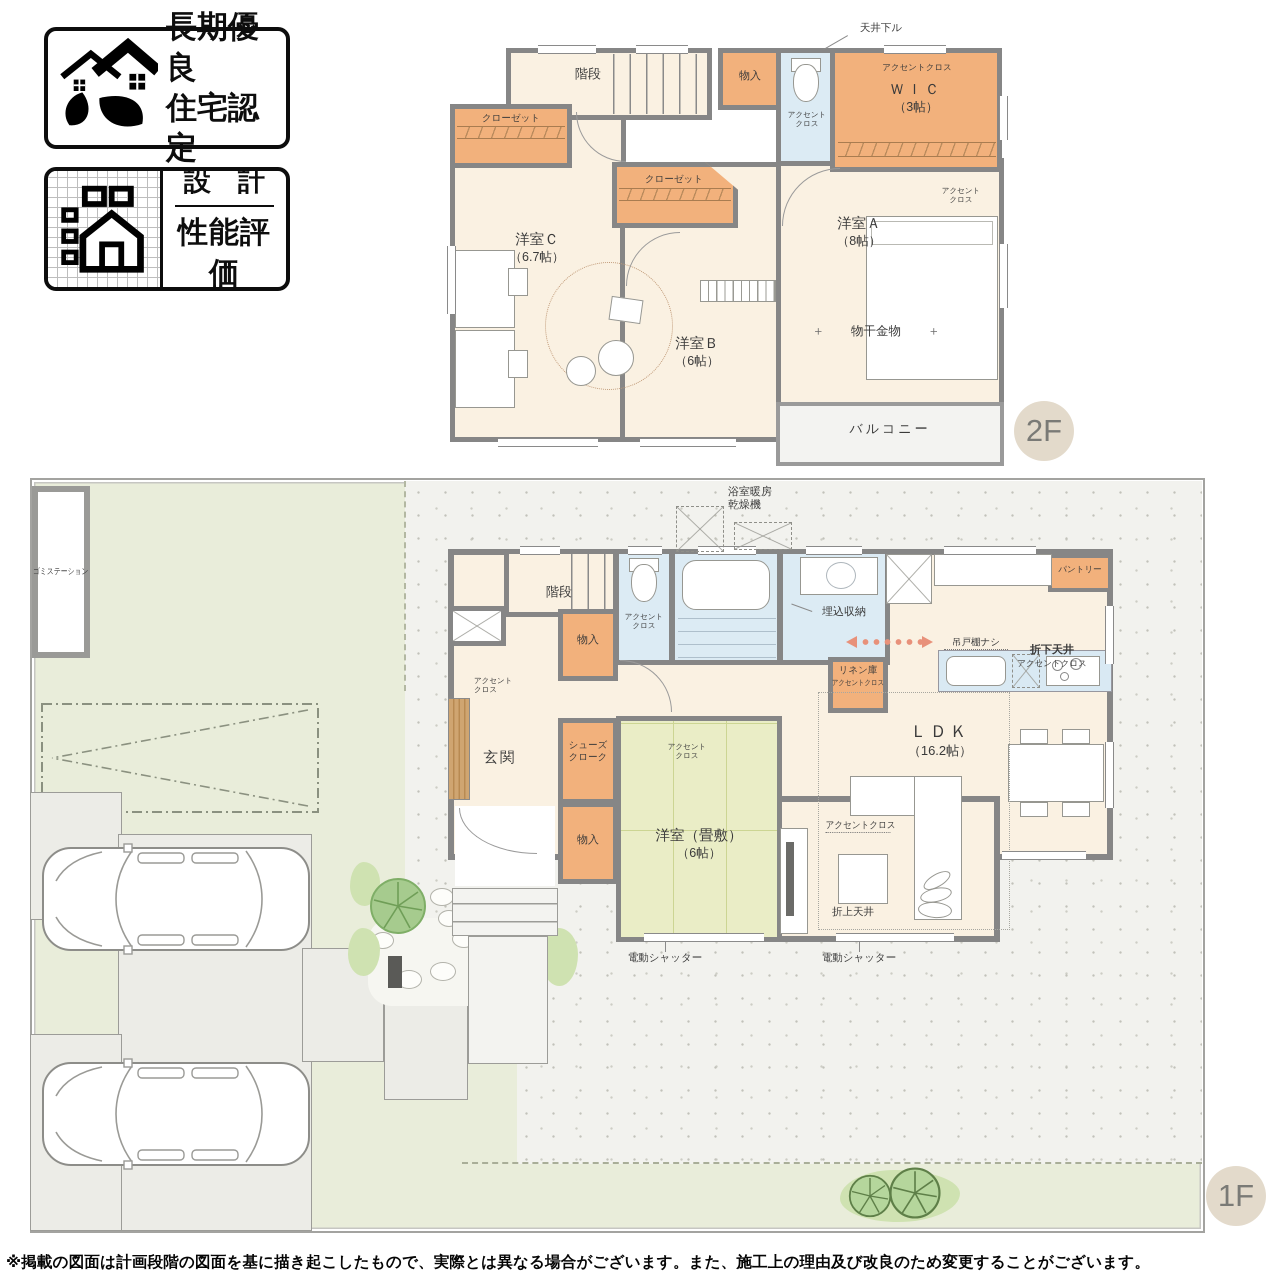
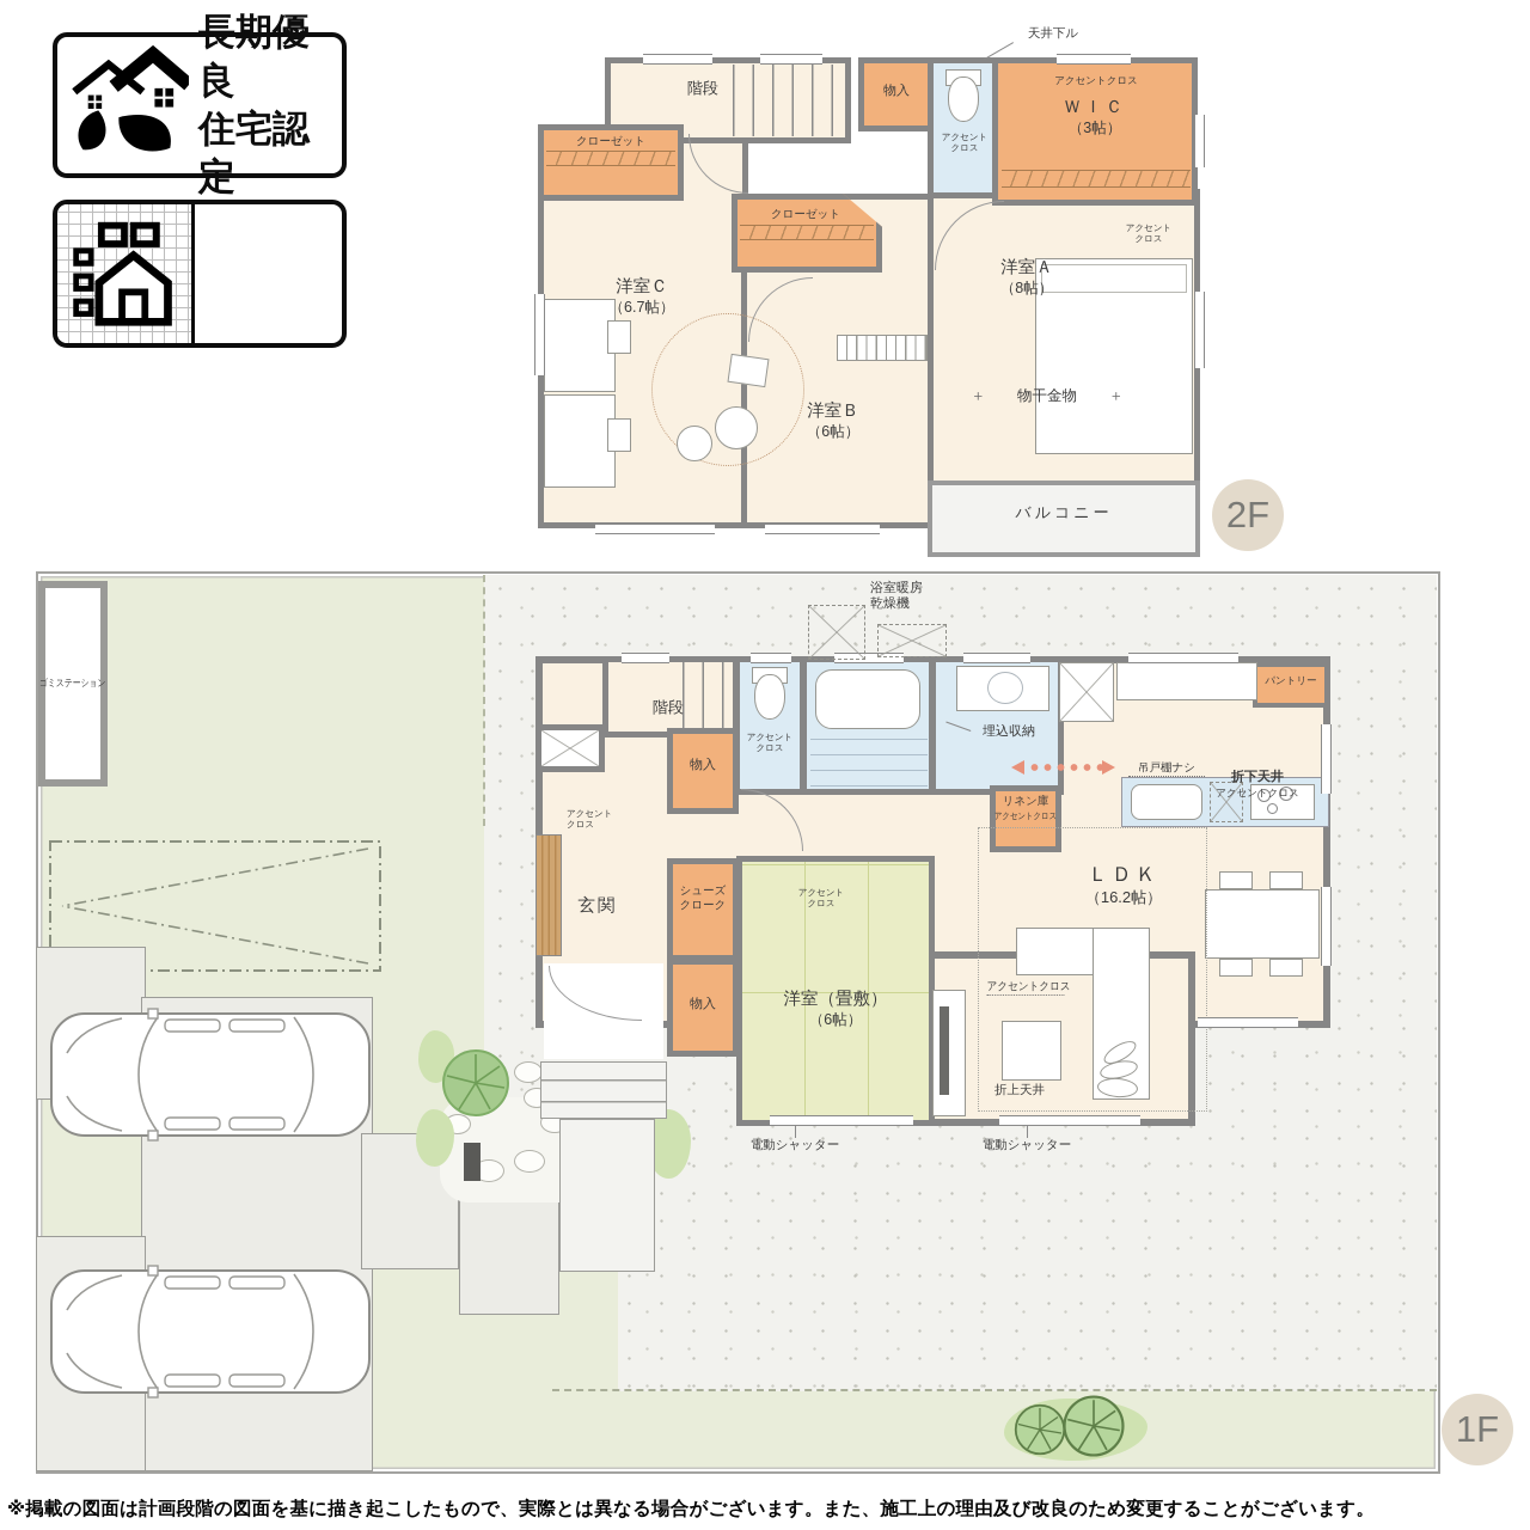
  長期優良
  住宅認定
- 設 計
- 性能評価
  階段
  物入
  アクセントクロス
  ＷＩＣ
  （3帖）
  クローゼット
  クローゼット
  アクセント
  クロス
  洋室Ｃ
  （6.7帖）
  洋室Ｂ
  （6帖）
  洋室Ａ
  （8帖）
  アクセント
  クロス
  ＋
  物干金物
  ＋
  バルコニー
  天井下ル
  2F
  ゴミステーション
  浴室暖房
  乾燥機
  階段
  物入
  アクセント
  クロス
  埋込収納
  リネン庫
  アクセントクロス
  パントリー
  吊戸棚ナシ
  折下天井
  アクセントクロス
  アクセント
  クロス
  玄関
  シューズ
  クローク
  物入
  アクセント
  クロス
  洋室（畳敷）
  （6帖）
  ＬＤＫ
  （16.2帖）
  アクセントクロス
  折上天井
  電動シャッター
  電動シャッター
  1F
  ※掲載の図面は計画段階の図面を基に描き起こしたもので、実際とは異なる場合がございます。また、施工上の理由及び改良のため変更することがございます。
